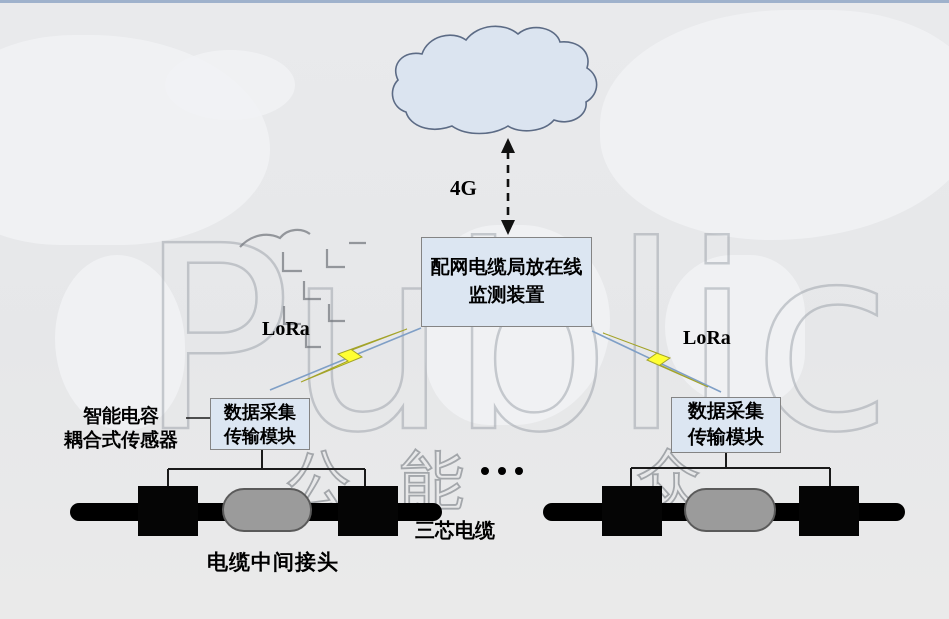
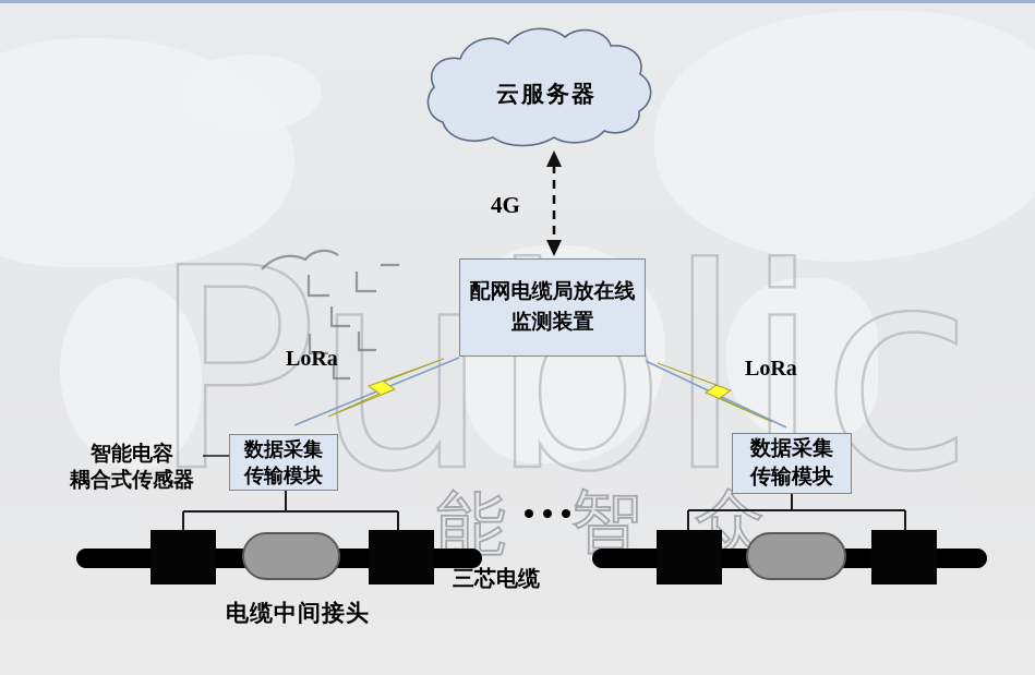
  Public
- 公
  能
+ 智
  众
+ 云服务器
  4G
  LoRa
  LoRa
  配网电缆局放在线
  监测装置
  数据采集
  传输模块
  数据采集
  传输模块
  智能电容
  耦合式传感器
  三芯电缆
  电缆中间接头
